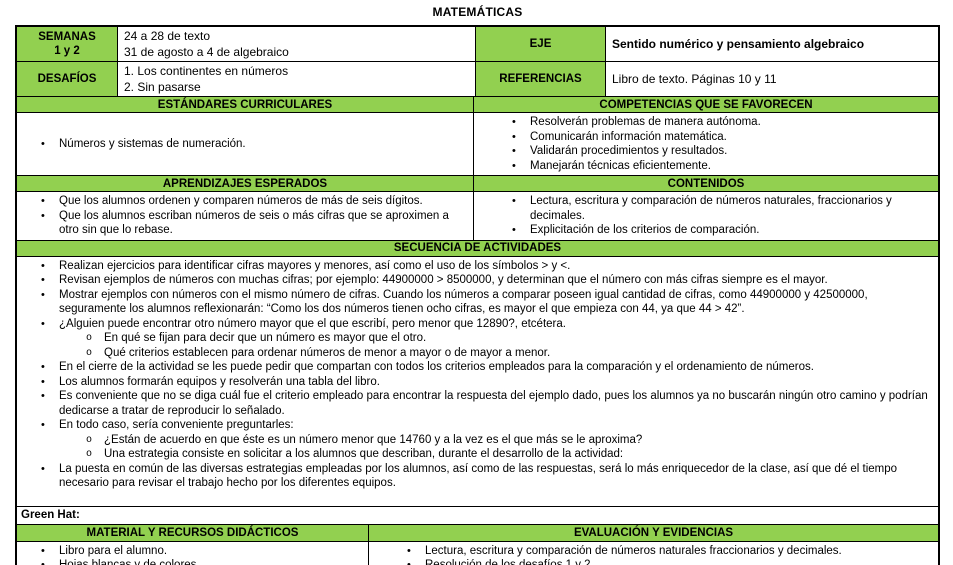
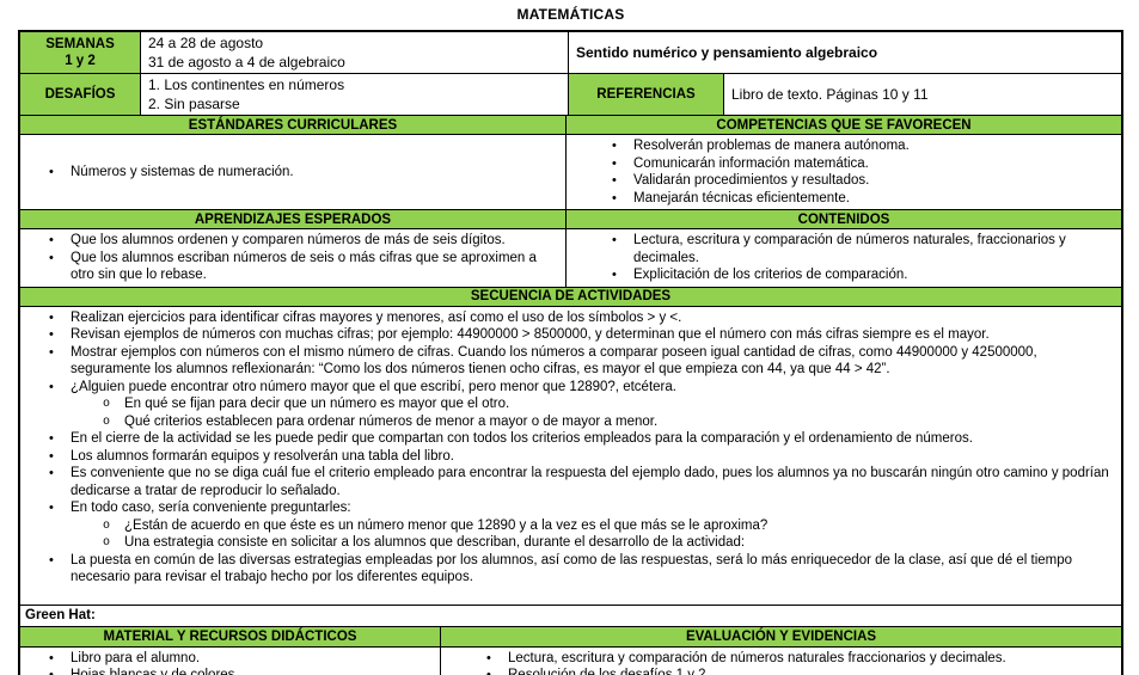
  MATEMÁTICAS
  SEMANAS
  1 y 2
- 24 a 28 de texto
+ 24 a 28 de agosto
  31 de agosto a 4 de algebraico
- EJE
  Sentido numérico y pensamiento algebraico
  DESAFÍOS
  1. Los continentes en números
  2. Sin pasarse
  REFERENCIAS
  Libro de texto. Páginas 10 y 11
  ESTÁNDARES CURRICULARES
  COMPETENCIAS QUE SE FAVORECEN
  Números y sistemas de numeración.
  Resolverán problemas de manera autónoma.
  Comunicarán información matemática.
  Validarán procedimientos y resultados.
  Manejarán técnicas eficientemente.
  APRENDIZAJES ESPERADOS
  CONTENIDOS
  Que los alumnos ordenen y comparen números de más de seis dígitos.
  Que los alumnos escriban números de seis o más cifras que se aproximen a otro sin que lo rebase.
  Lectura, escritura y comparación de números naturales, fraccionarios y decimales.
  Explicitación de los criterios de comparación.
  SECUENCIA DE ACTIVIDADES
  Realizan ejercicios para identificar cifras mayores y menores, así como el uso de los símbolos > y <.
  Revisan ejemplos de números con muchas cifras; por ejemplo: 44900000 > 8500000, y determinan que el número con más cifras siempre es el mayor.
  Mostrar ejemplos con números con el mismo número de cifras. Cuando los números a comparar poseen igual cantidad de cifras, como 44900000 y 42500000, seguramente los alumnos reflexionarán: “Como los dos números tienen ocho cifras, es mayor el que empieza con 44, ya que 44 > 42”.
  ¿Alguien puede encontrar otro número mayor que el que escribí, pero menor que 12890?, etcétera.
  En qué se fijan para decir que un número es mayor que el otro.
  Qué criterios establecen para ordenar números de menor a mayor o de mayor a menor.
  En el cierre de la actividad se les puede pedir que compartan con todos los criterios empleados para la comparación y el ordenamiento de números.
  Los alumnos formarán equipos y resolverán una tabla del libro.
  Es conveniente que no se diga cuál fue el criterio empleado para encontrar la respuesta del ejemplo dado, pues los alumnos ya no buscarán ningún otro camino y podrían dedicarse a tratar de reproducir lo señalado.
  En todo caso, sería conveniente preguntarles:
- ¿Están de acuerdo en que éste es un número menor que 14760 y a la vez es el que más se le aproxima?
+ ¿Están de acuerdo en que éste es un número menor que 12890 y a la vez es el que más se le aproxima?
  Una estrategia consiste en solicitar a los alumnos que describan, durante el desarrollo de la actividad:
  La puesta en común de las diversas estrategias empleadas por los alumnos, así como de las respuestas, será lo más enriquecedor de la clase, así que dé el tiempo necesario para revisar el trabajo hecho por los diferentes equipos.
  Green Hat:
  MATERIAL Y RECURSOS DIDÁCTICOS
  EVALUACIÓN Y EVIDENCIAS
  Libro para el alumno.
  Lectura, escritura y comparación de números naturales fraccionarios y decimales.
